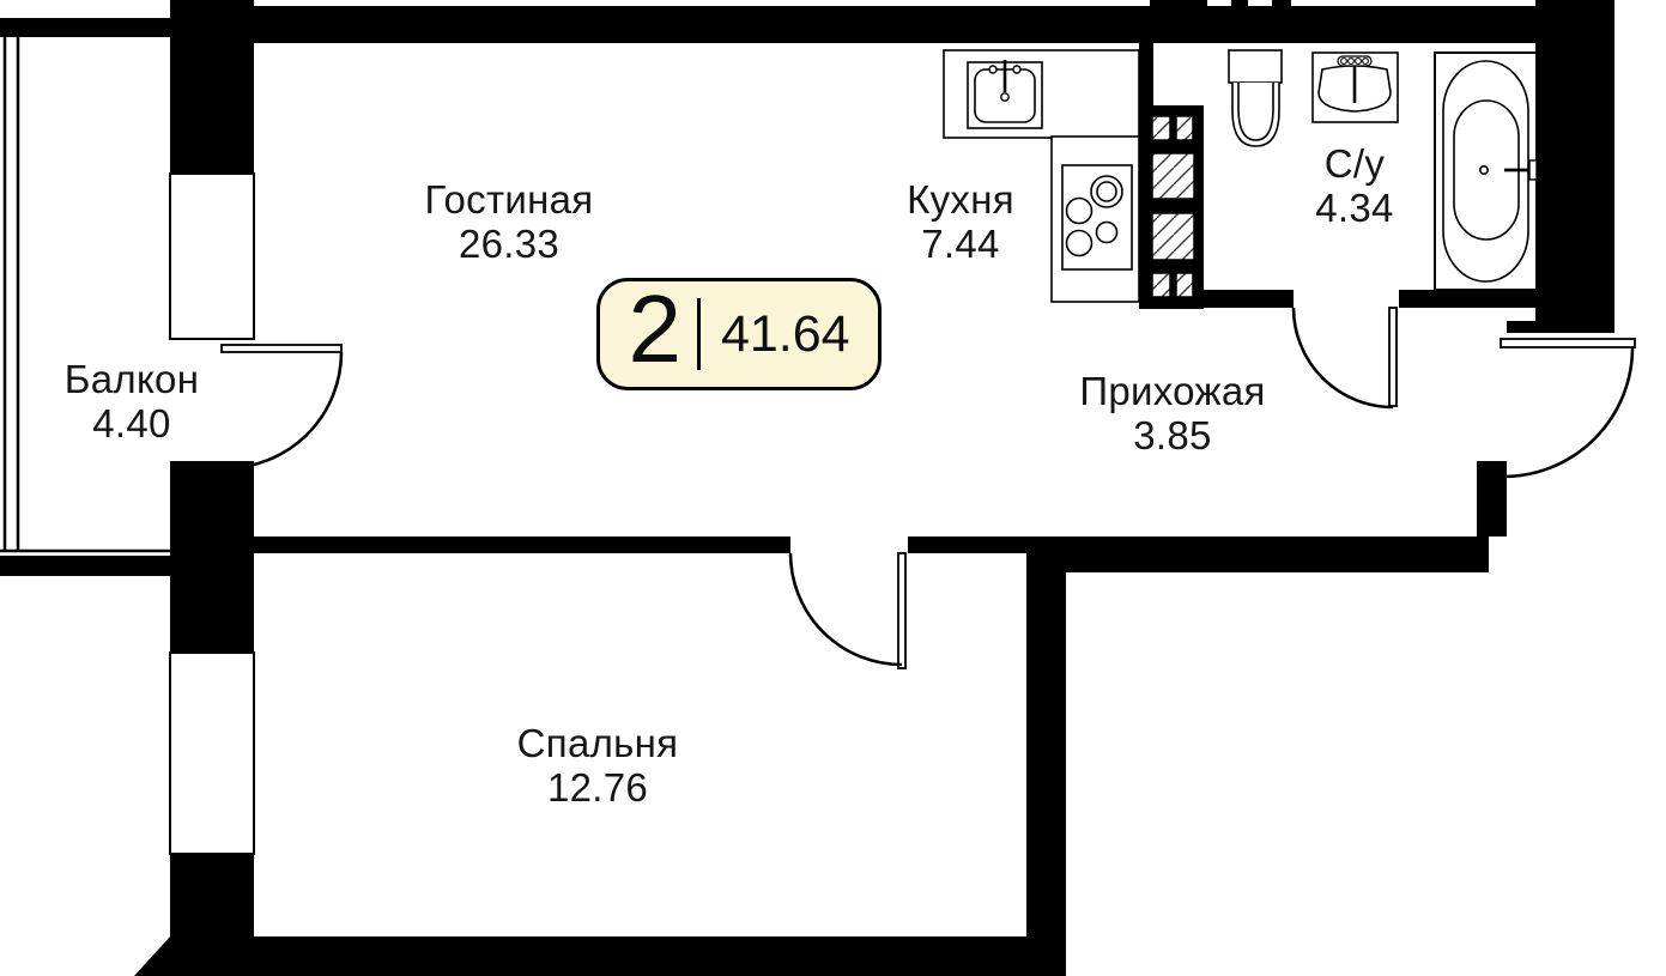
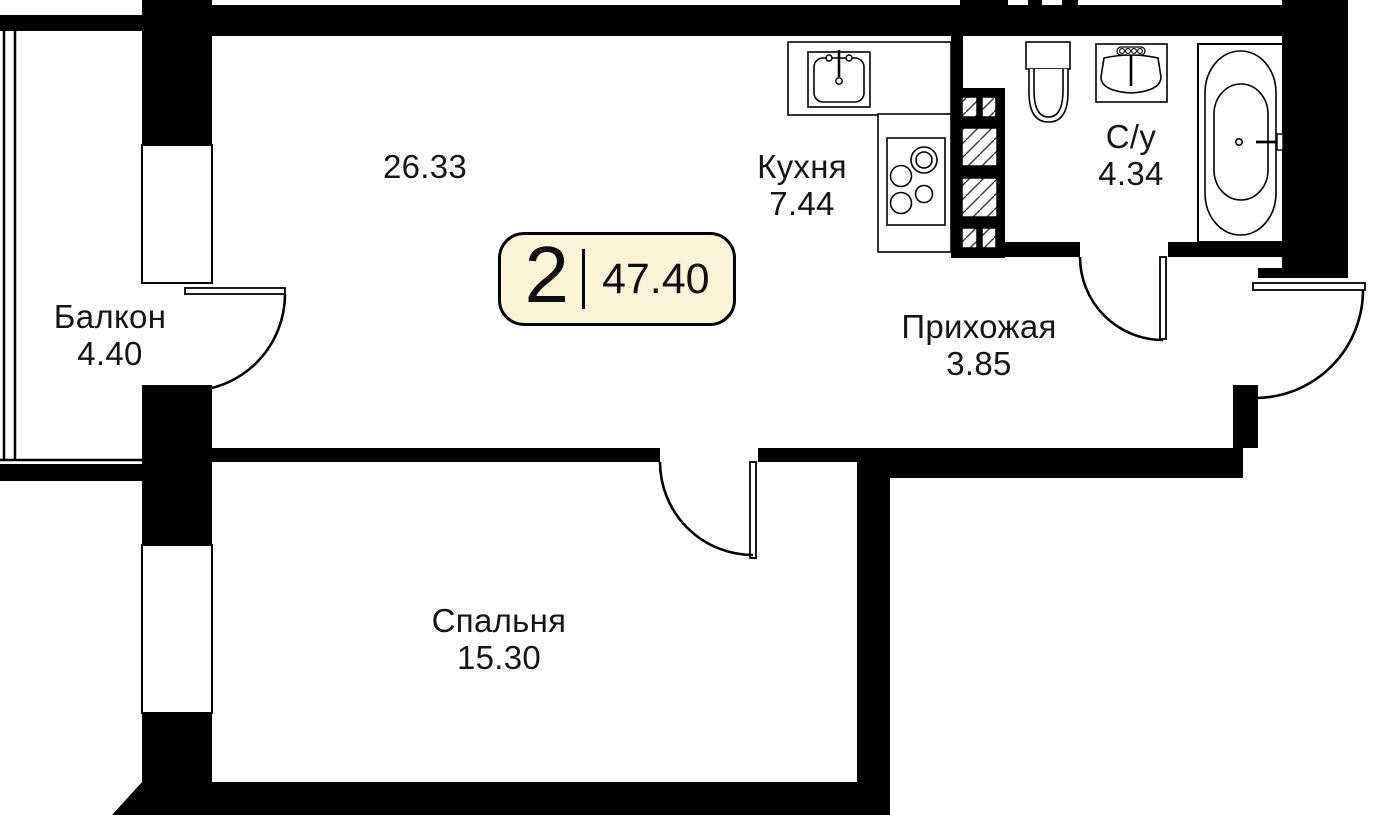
- Гостиная
  26.33
  Кухня
  7.44
  С/у
  4.34
  Прихожая
  3.85
  Балкон
  4.40
  Спальня
- 12.76
+ 15.30
  2
- 41.64
+ 47.40
